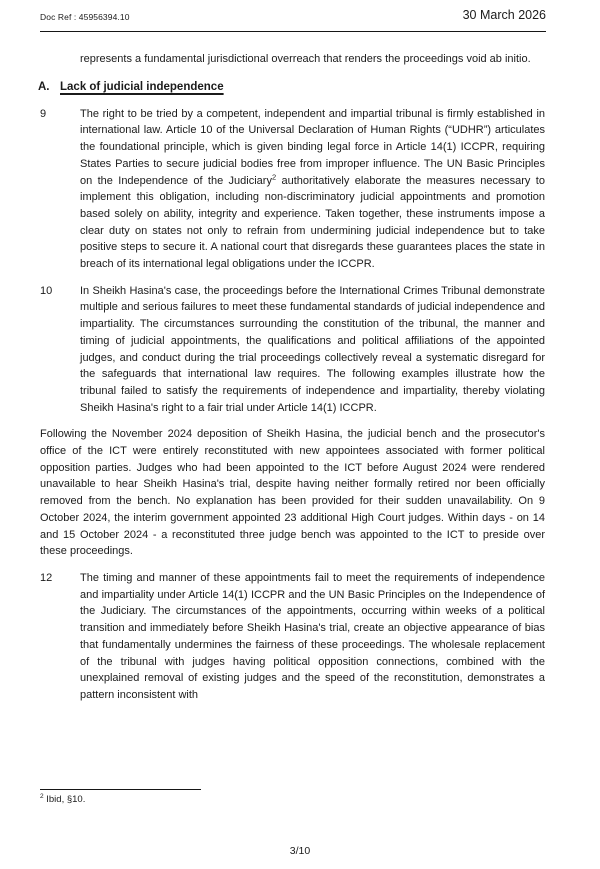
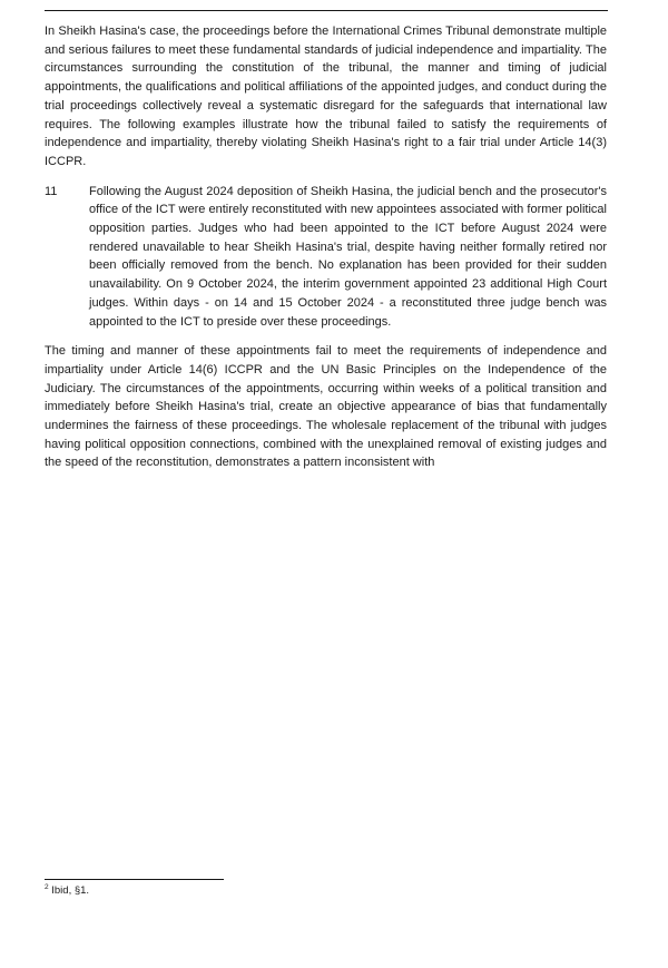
- Doc Ref : 45956394.10
- 30 March 2026
- represents a fundamental jurisdictional overreach that renders the proceedings void ab initio.
- A.
- Lack of judicial independence
- 9
- The right to be tried by a competent, independent and impartial tribunal is firmly established in international law. Article 10 of the Universal Declaration of Human Rights (“UDHR”) articulates the foundational principle, which is given binding legal force in Article 14(1) ICCPR, requiring States Parties to secure judicial bodies free from improper influence. The UN Basic Principles on the Independence of the Judiciary2 authoritatively elaborate the measures necessary to implement this obligation, including non-discriminatory judicial appointments and promotion based solely on ability, integrity and experience. Taken together, these instruments impose a clear duty on states not only to refrain from undermining judicial independence but to take positive steps to secure it. A national court that disregards these guarantees places the state in breach of its international legal obligations under the ICCPR.
- 10
- In Sheikh Hasina's case, the proceedings before the International Crimes Tribunal demonstrate multiple and serious failures to meet these fundamental standards of judicial independence and impartiality. The circumstances surrounding the constitution of the tribunal, the manner and timing of judicial appointments, the qualifications and political affiliations of the appointed judges, and conduct during the trial proceedings collectively reveal a systematic disregard for the safeguards that international law requires. The following examples illustrate how the tribunal failed to satisfy the requirements of independence and impartiality, thereby violating Sheikh Hasina's right to a fair trial under Article 14(1) ICCPR.
+ In Sheikh Hasina's case, the proceedings before the International Crimes Tribunal demonstrate multiple and serious failures to meet these fundamental standards of judicial independence and impartiality. The circumstances surrounding the constitution of the tribunal, the manner and timing of judicial appointments, the qualifications and political affiliations of the appointed judges, and conduct during the trial proceedings collectively reveal a systematic disregard for the safeguards that international law requires. The following examples illustrate how the tribunal failed to satisfy the requirements of independence and impartiality, thereby violating Sheikh Hasina's right to a fair trial under Article 14(3) ICCPR.
+ 11
- Following the November 2024 deposition of Sheikh Hasina, the judicial bench and the prosecutor's office of the ICT were entirely reconstituted with new appointees associated with former political opposition parties. Judges who had been appointed to the ICT before August 2024 were rendered unavailable to hear Sheikh Hasina's trial, despite having neither formally retired nor been officially removed from the bench. No explanation has been provided for their sudden unavailability. On 9 October 2024, the interim government appointed 23 additional High Court judges. Within days - on 14 and 15 October 2024 - a reconstituted three judge bench was appointed to the ICT to preside over these proceedings.
+ Following the August 2024 deposition of Sheikh Hasina, the judicial bench and the prosecutor's office of the ICT were entirely reconstituted with new appointees associated with former political opposition parties. Judges who had been appointed to the ICT before August 2024 were rendered unavailable to hear Sheikh Hasina's trial, despite having neither formally retired nor been officially removed from the bench. No explanation has been provided for their sudden unavailability. On 9 October 2024, the interim government appointed 23 additional High Court judges. Within days - on 14 and 15 October 2024 - a reconstituted three judge bench was appointed to the ICT to preside over these proceedings.
- 12
- The timing and manner of these appointments fail to meet the requirements of independence and impartiality under Article 14(1) ICCPR and the UN Basic Principles on the Independence of the Judiciary. The circumstances of the appointments, occurring within weeks of a political transition and immediately before Sheikh Hasina's trial, create an objective appearance of bias that fundamentally undermines the fairness of these proceedings. The wholesale replacement of the tribunal with judges having political opposition connections, combined with the unexplained removal of existing judges and the speed of the reconstitution, demonstrates a pattern inconsistent with
+ The timing and manner of these appointments fail to meet the requirements of independence and impartiality under Article 14(6) ICCPR and the UN Basic Principles on the Independence of the Judiciary. The circumstances of the appointments, occurring within weeks of a political transition and immediately before Sheikh Hasina's trial, create an objective appearance of bias that fundamentally undermines the fairness of these proceedings. The wholesale replacement of the tribunal with judges having political opposition connections, combined with the unexplained removal of existing judges and the speed of the reconstitution, demonstrates a pattern inconsistent with
- Ibid, §10.
+ Ibid, §1.
- 3/10
